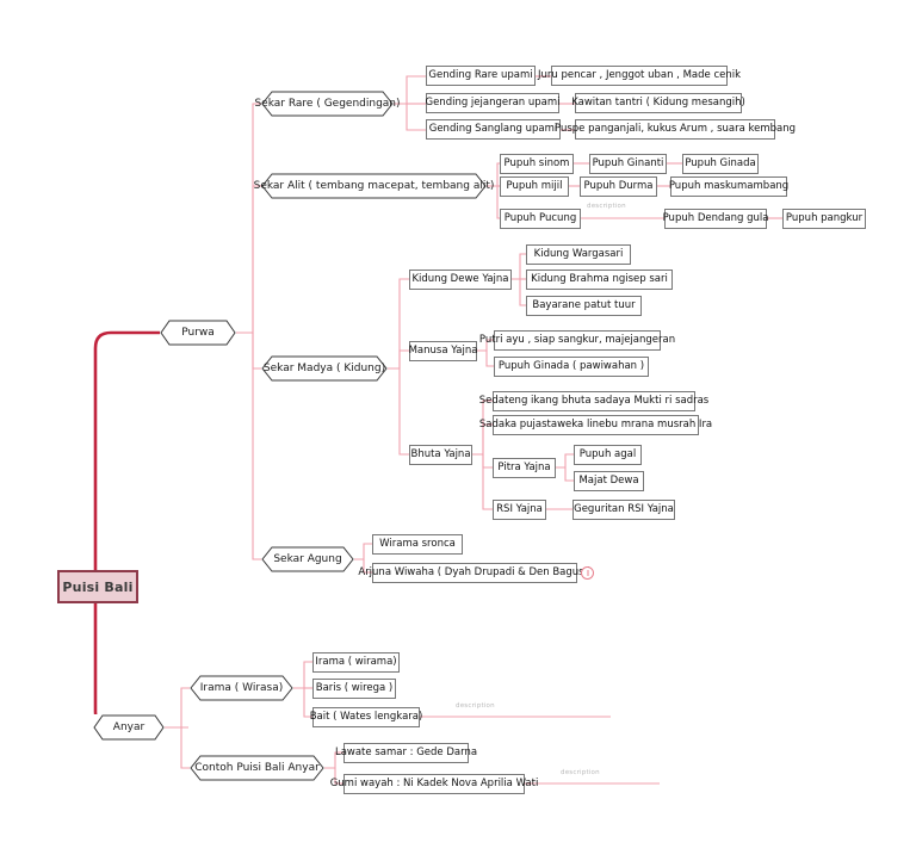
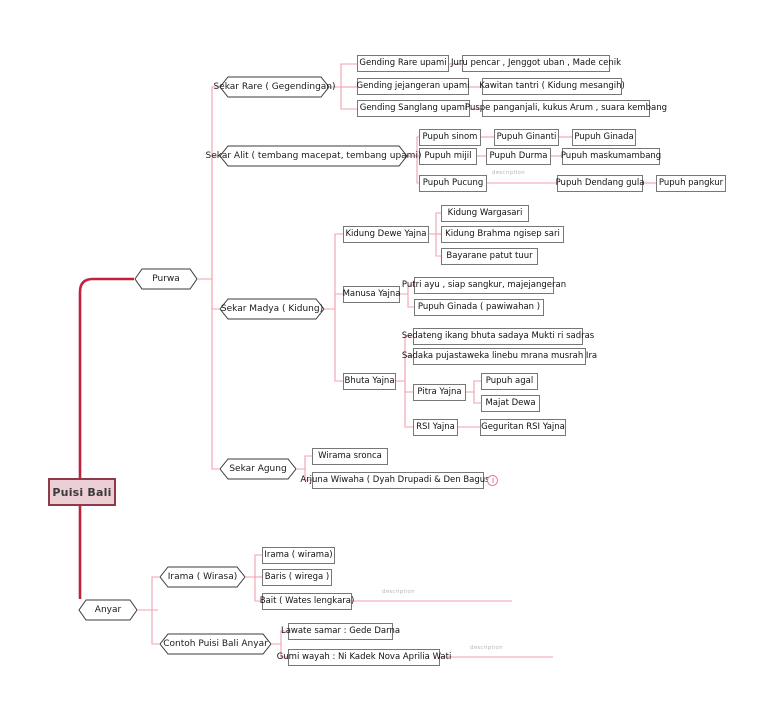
  Puisi Bali
  Purwa
  Anyar
  Sekar Rare ( Gegendingan)
- Sekar Alit ( tembang macepat, tembang alit)
+ Sekar Alit ( tembang macepat, tembang upami)
  Sekar Madya ( Kidung)
  Sekar Agung
  Irama ( Wirasa)
  Contoh Puisi Bali Anyar
  Gending Rare upami
  Juru pencar , Jenggot uban , Made cenik
  Gending jejangeran upami
  Kawitan tantri ( Kidung mesangih)
  Gending Sanglang upami
  Puspe panganjali, kukus Arum , suara kembang
  Pupuh sinom
  Pupuh Ginanti
  Pupuh Ginada
  Pupuh mijil
  Pupuh Durma
  Pupuh maskumambang
  Pupuh Pucung
  Pupuh Dendang gula
  Pupuh pangkur
  Kidung Dewe Yajna
  Kidung Wargasari
  Kidung Brahma ngisep sari
  Bayarane patut tuur
  Manusa Yajna
  Putri ayu , siap sangkur, majejangeran
  Pupuh Ginada ( pawiwahan )
  Bhuta Yajna
  Sedateng ikang bhuta sadaya Mukti ri sadras
  Sadaka pujastaweka linebu mrana musrah Ira
  Pitra Yajna
  Pupuh agal
  Majat Dewa
  RSI Yajna
  Geguritan RSI Yajna
  Wirama sronca
  Arjuna Wiwaha ( Dyah Drupadi & Den Bagu
  Irama ( wirama)
  Baris ( wirega )
  Bait ( Wates lengkara)
  Lawate samar : Gede Darna
  Gumi wayah : Ni Kadek Nova Aprilia Wati
